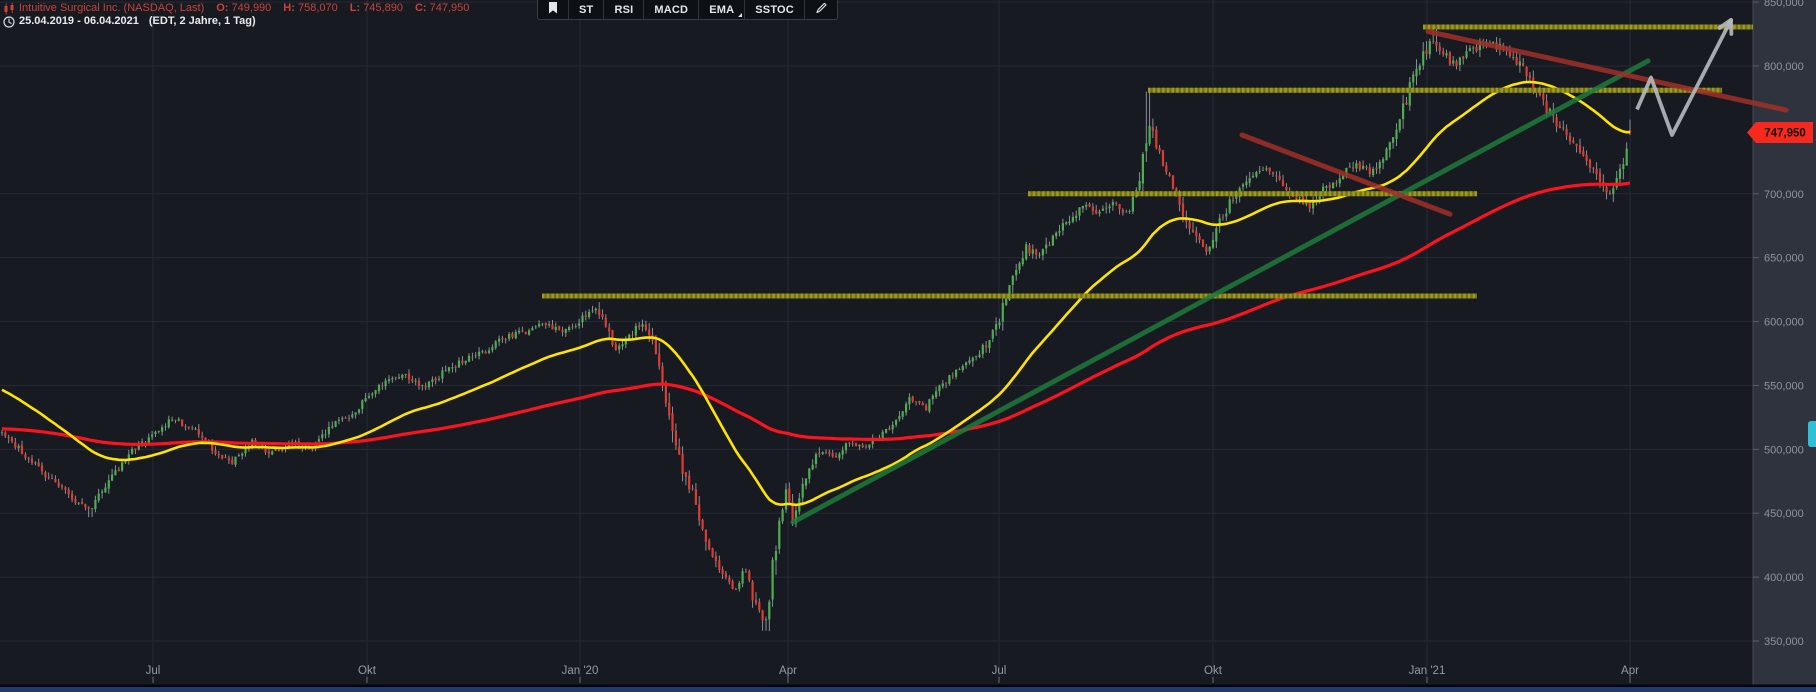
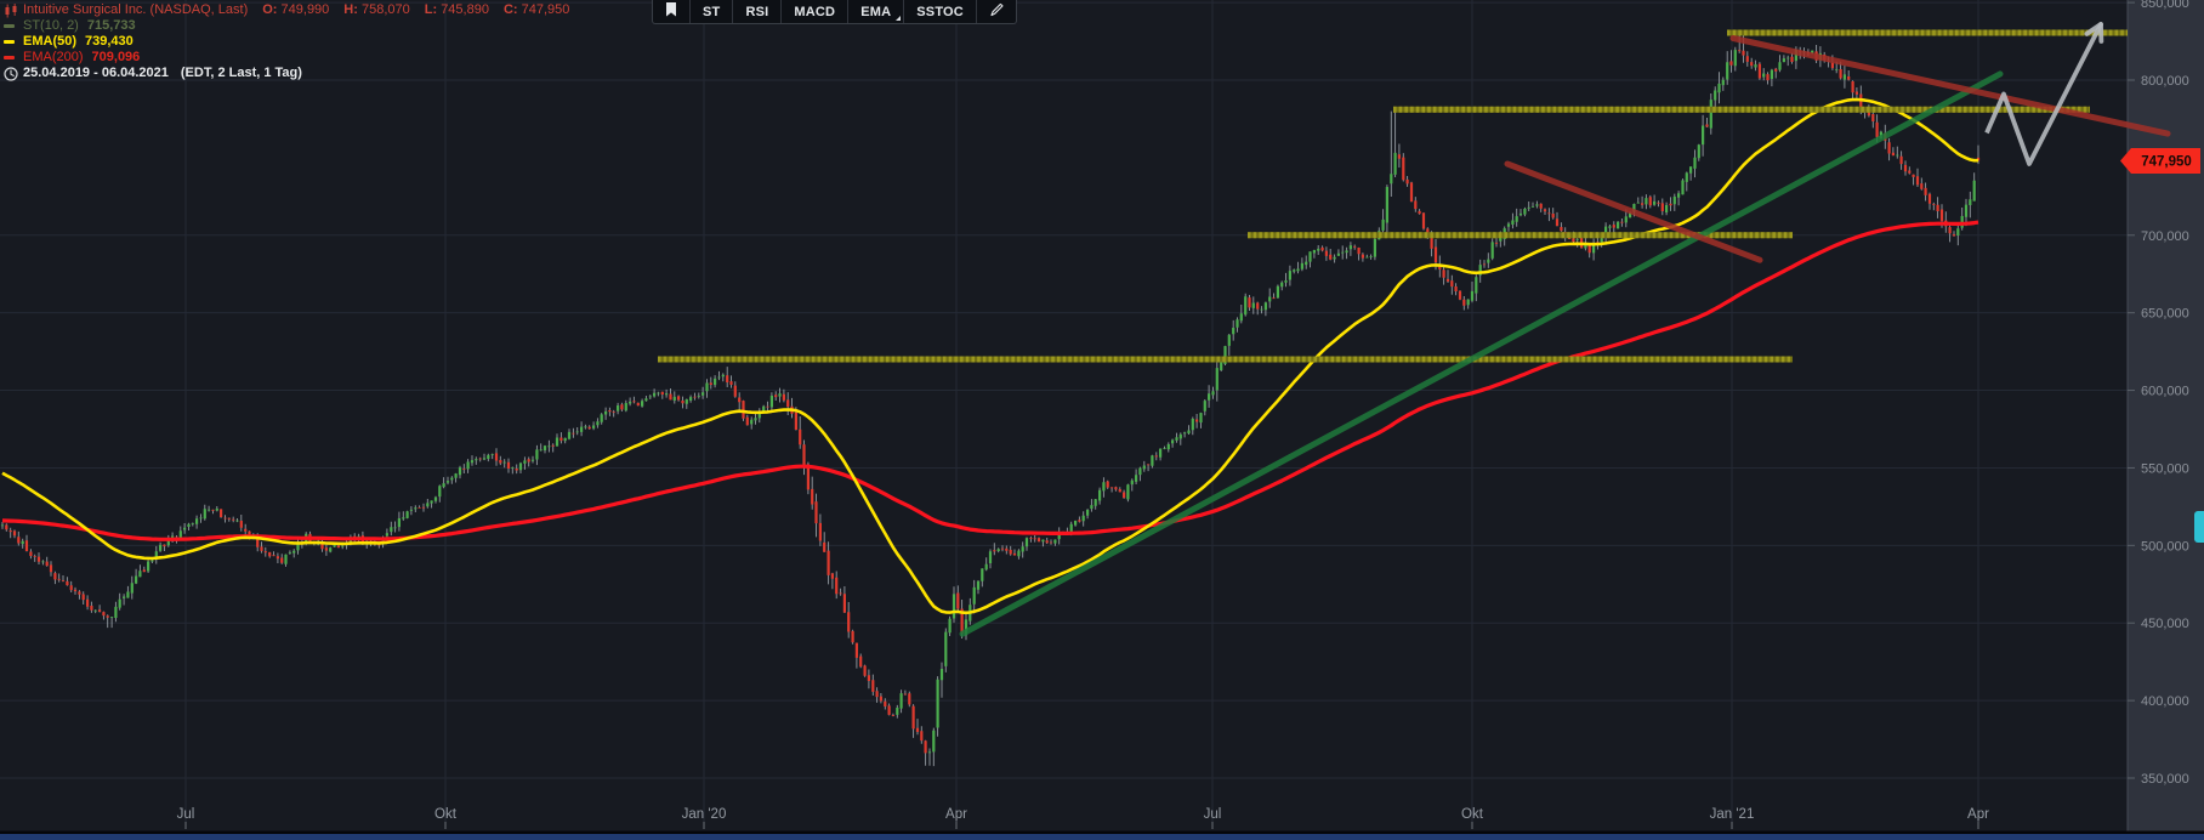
  850,000
  800,000
  700,000
  650,000
  600,000
  550,000
  500,000
  450,000
  400,000
  350,000
  Jul
  Okt
  Jan '20
  Apr
  Jul
  Okt
  Jan '21
  Apr
  747,950
  Intuitive Surgical Inc. (NASDAQ, Last)
  O: 749,990
  H: 758,070
  L: 745,890
  C: 747,950
+ ST(10, 2)
+ 715,733
+ EMA(50)
+ 739,430
+ EMA(200)
+ 709,096
  25.04.2019 - 06.04.2021
- (EDT, 2 Jahre, 1 Tag)
+ (EDT, 2 Last, 1 Tag)
  ST
  RSI
  MACD
  EMA
  SSTOC
